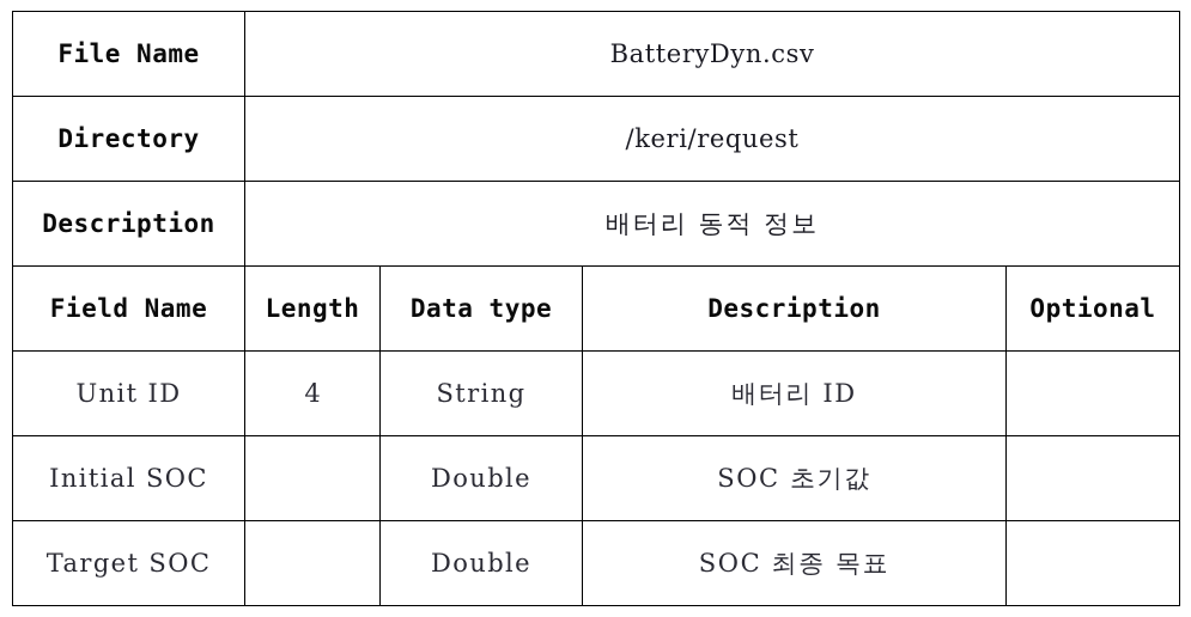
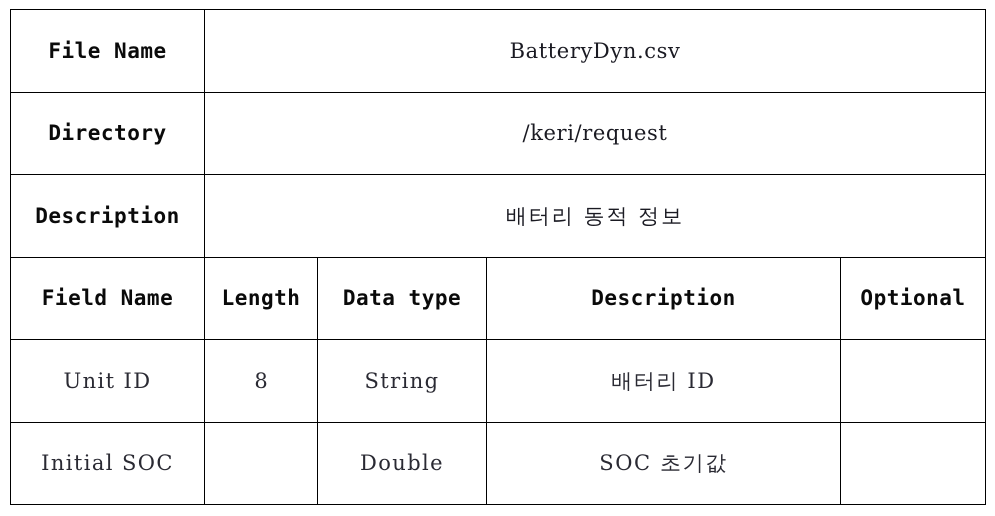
  File Name	BatteryDyn.csv
  Directory	/keri/request
  Description	배터리 동적 정보
  Field Name	Length	Data type	Description	Optional
- Unit ID	4	String	배터리 ID
+ Unit ID	8	String	배터리 ID
  Initial SOC		Double	SOC 초기값
- Target SOC		Double	SOC 최종 목표
